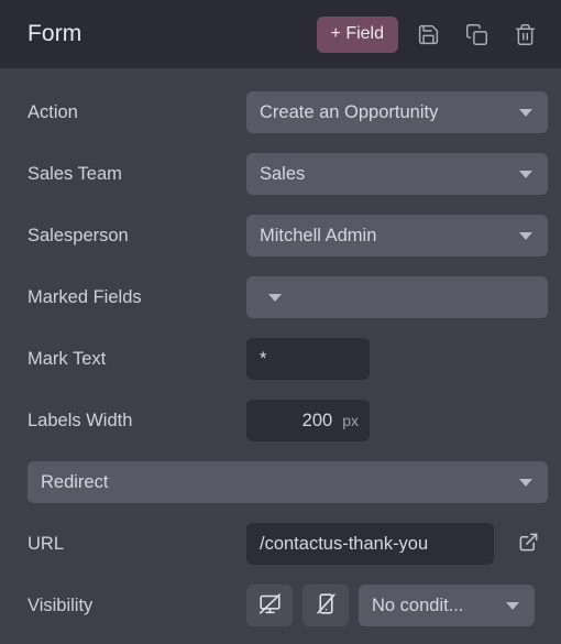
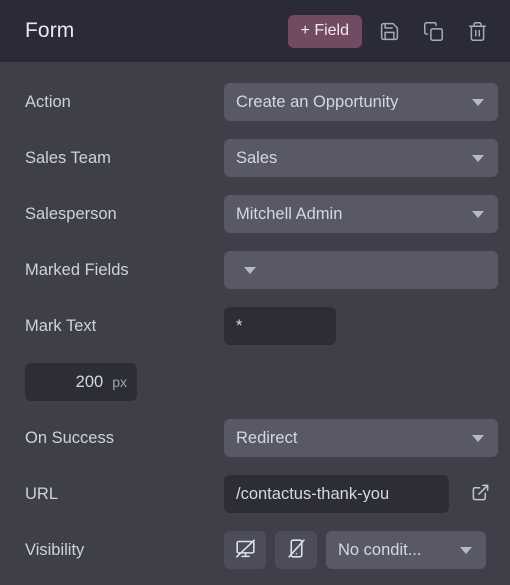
  Form
  + Field
  Action
  Create an Opportunity
  Sales Team
  Sales
  Salesperson
  Mitchell Admin
  Marked Fields
  Mark Text
  *
- Labels Width
  200
  px
+ On Success
  Redirect
  URL
  /contactus-thank-you
  Visibility
  No condit...
